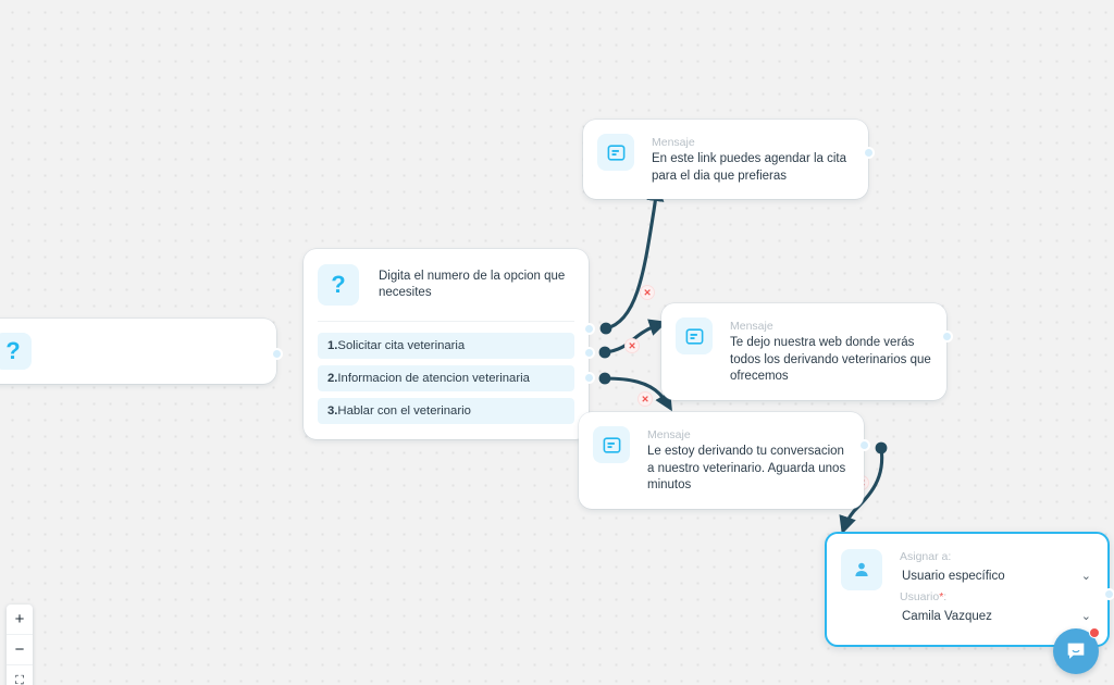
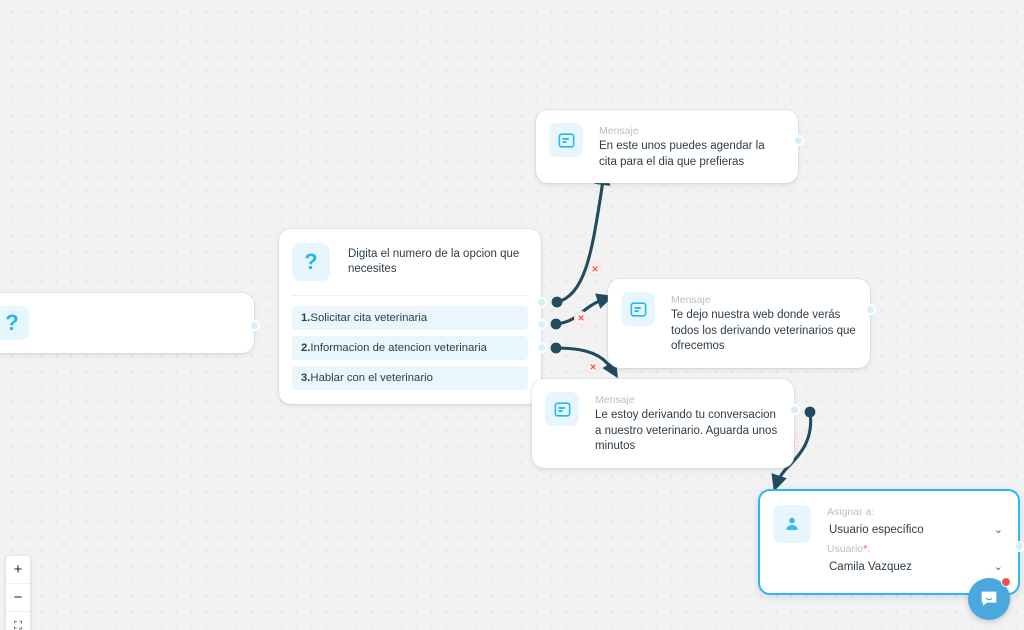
  ✕
  ✕
  ✕
  ?
  ?
  Digita el numero de la opcion que necesites
  1.Solicitar cita veterinaria
  2.Informacion de atencion veterinaria
  3.Hablar con el veterinario
  Mensaje
- En este link puedes agendar la cita para el dia que prefieras
+ En este unos puedes agendar la cita para el dia que prefieras
  Mensaje
  Te dejo nuestra web donde verás todos los derivando veterinarios que ofrecemos
  Mensaje
  Le estoy derivando tu conversacion a nuestro veterinario. Aguarda unos minutos
  Asignar a:
  Usuario específico
  ⌄
  Usuario*:
  Camila Vazquez
  ⌄
  +
  −
  ⛶
